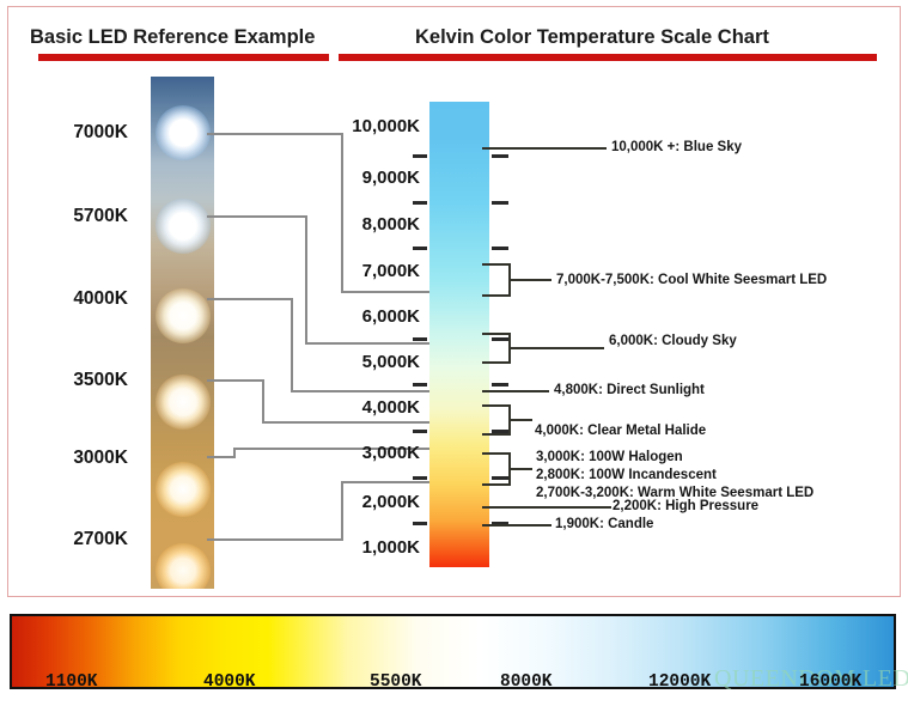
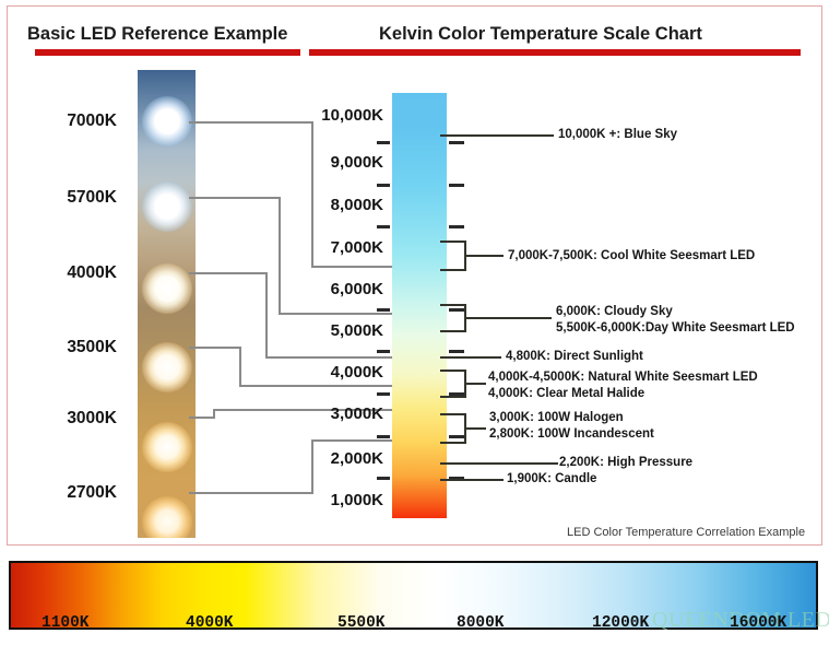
  Basic LED Reference Example
  Kelvin Color Temperature Scale Chart
  7000K
  5700K
  4000K
  3500K
  3000K
  2700K
  10,000K
  9,000K
  8,000K
  7,000K
  6,000K
  5,000K
  4,000K
  3,000K
  2,000K
  1,000K
  10,000K +: Blue Sky
  7,000K-7,500K: Cool White Seesmart LED
  6,000K: Cloudy Sky
+ 5,500K-6,000K:Day White Seesmart LED
  4,800K: Direct Sunlight
+ 4,000K-4,5000K: Natural White Seesmart LED
  4,000K: Clear Metal Halide
  3,000K: 100W Halogen
  2,800K: 100W Incandescent
- 2,700K-3,200K: Warm White Seesmart LED
  2,200K: High Pressure
  1,900K: Candle
+ LED Color Temperature Correlation Example
  QUEENDOM LED
  1100K
  4000K
  5500K
  8000K
  12000K
  16000K
